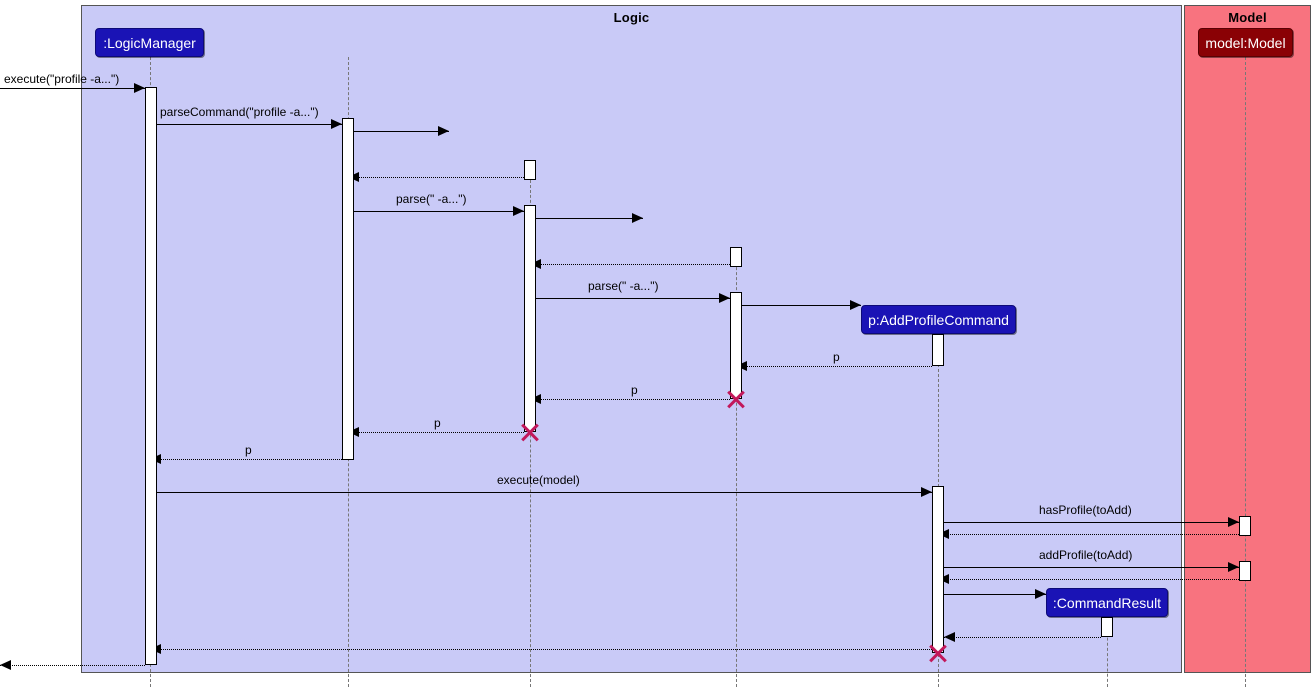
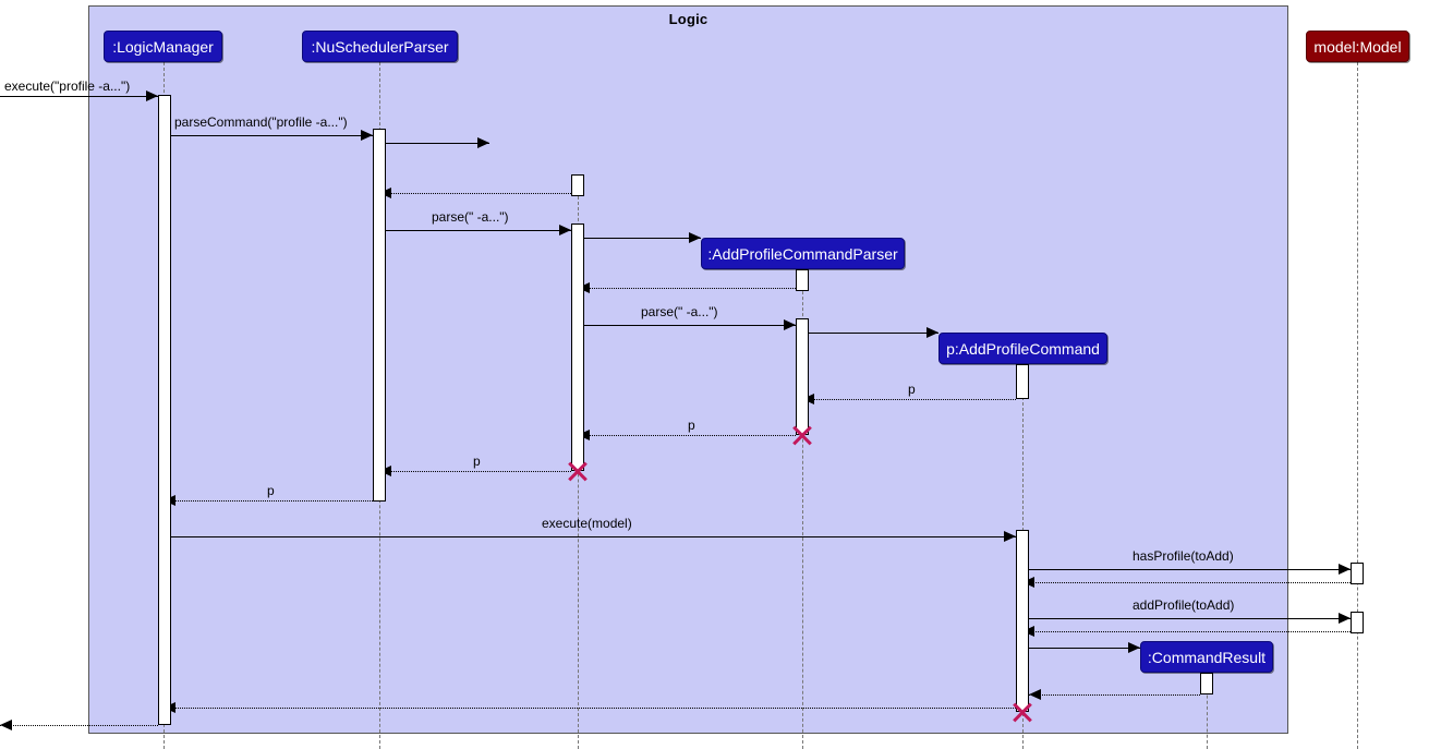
  Logic
- Model
  execute("profile -a...")
  parseCommand("profile -a...")
  parse(" -a...")
  parse(" -a...")
  p
  p
  p
  p
  execute(model)
  hasProfile(toAdd)
  addProfile(toAdd)
  :LogicManager
+ :NuSchedulerParser
+ :AddProfileCommandParser
  p:AddProfileCommand
  :CommandResult
  model:Model
